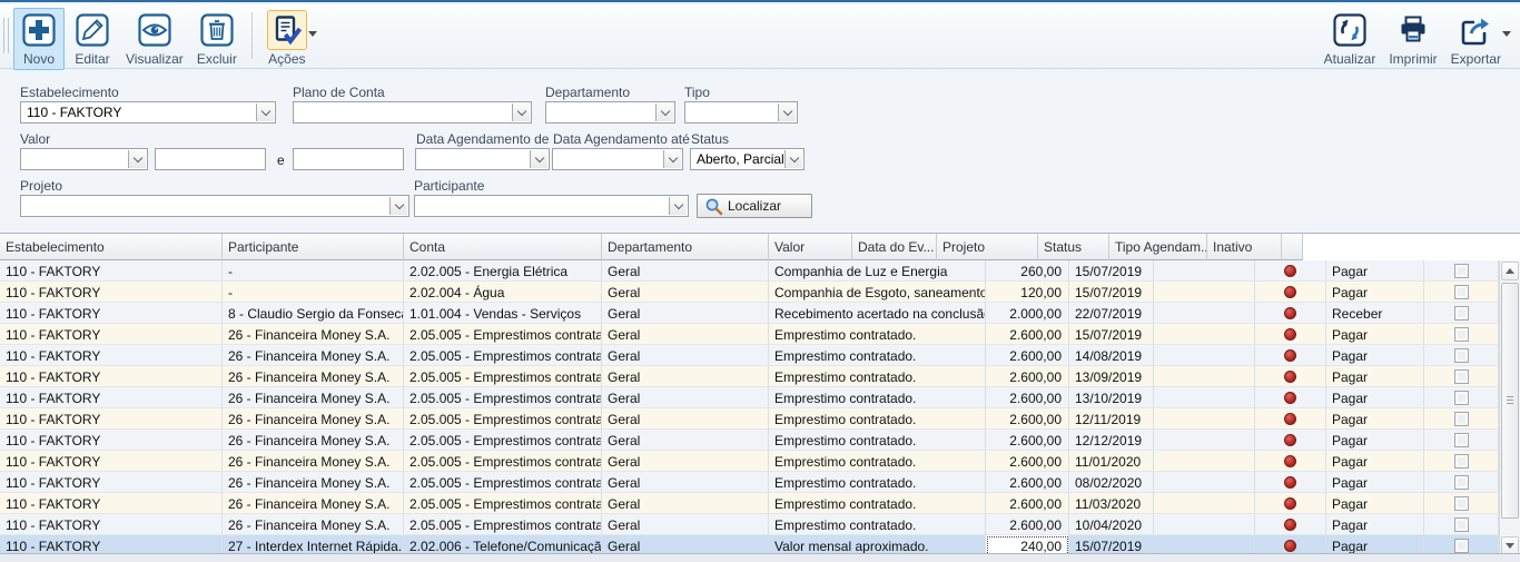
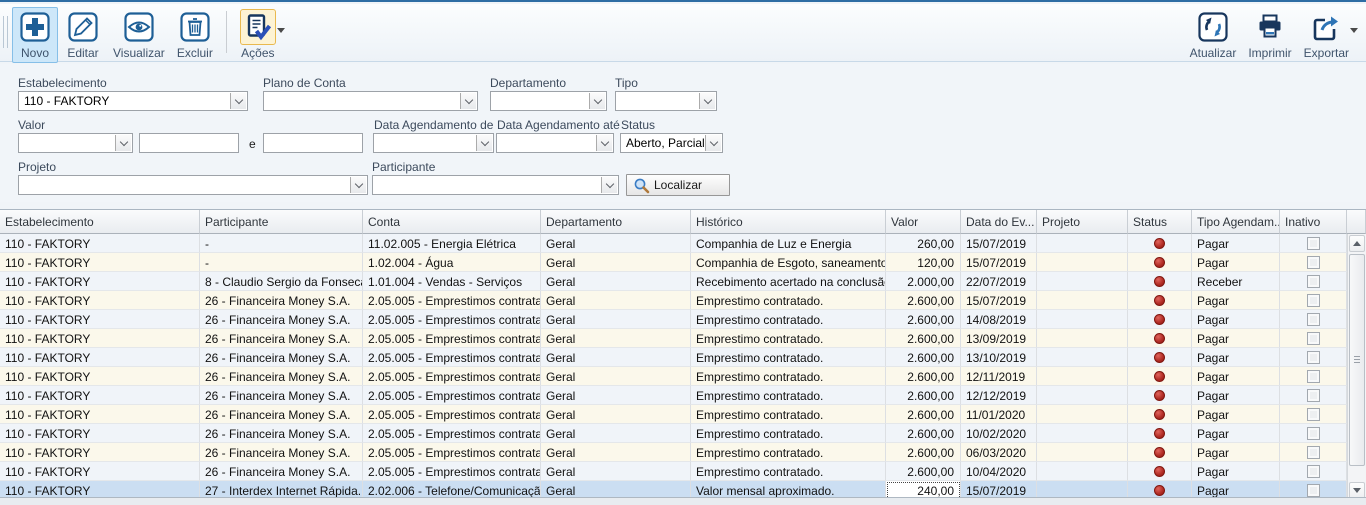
  Novo
  Editar
  Visualizar
  Excluir
  Ações
  Atualizar
  Imprimir
  Exportar
  Estabelecimento
  110 - FAKTORY
  Plano de Conta
  Departamento
  Tipo
  Valor
  e
  Data Agendamento de
  Data Agendamento até
  Status
  Aberto, Parcial
  Projeto
  Participante
  Localizar
  Estabelecimento
  Participante
  Conta
  Departamento
+ Histórico
  Valor
  Data do Ev...
  Projeto
  Status
  Tipo Agendam..
  Inativo
  110 - FAKTORY
  -
- 2.02.005 - Energia Elétrica
+ 11.02.005 - Energia Elétrica
  Geral
  Companhia de Luz e Energia
  260,00
  15/07/2019
  Pagar
  110 - FAKTORY
  -
- 2.02.004 - Água
+ 1.02.004 - Água
  Geral
  Companhia de Esgoto, saneamento
  120,00
  15/07/2019
  Pagar
  110 - FAKTORY
  8 - Claudio Sergio da Fonsec
  1.01.004 - Vendas - Serviços
  Geral
  Recebimento acertado na conclusã
  2.000,00
  22/07/2019
  Receber
  110 - FAKTORY
  26 - Financeira Money S.A.
  2.05.005 - Emprestimos contrata
  Geral
  Emprestimo contratado.
  2.600,00
  15/07/2019
  Pagar
  110 - FAKTORY
  26 - Financeira Money S.A.
  2.05.005 - Emprestimos contrata
  Geral
  Emprestimo contratado.
  2.600,00
  14/08/2019
  Pagar
  110 - FAKTORY
  26 - Financeira Money S.A.
  2.05.005 - Emprestimos contrata
  Geral
  Emprestimo contratado.
  2.600,00
  13/09/2019
  Pagar
  110 - FAKTORY
  26 - Financeira Money S.A.
  2.05.005 - Emprestimos contrata
  Geral
  Emprestimo contratado.
  2.600,00
  13/10/2019
  Pagar
  110 - FAKTORY
  26 - Financeira Money S.A.
  2.05.005 - Emprestimos contrata
  Geral
  Emprestimo contratado.
  2.600,00
  12/11/2019
  Pagar
  110 - FAKTORY
  26 - Financeira Money S.A.
  2.05.005 - Emprestimos contrata
  Geral
  Emprestimo contratado.
  2.600,00
  12/12/2019
  Pagar
  110 - FAKTORY
  26 - Financeira Money S.A.
  2.05.005 - Emprestimos contrata
  Geral
  Emprestimo contratado.
  2.600,00
  11/01/2020
  Pagar
  110 - FAKTORY
  26 - Financeira Money S.A.
  2.05.005 - Emprestimos contrata
  Geral
  Emprestimo contratado.
  2.600,00
- 08/02/2020
+ 10/02/2020
  Pagar
  110 - FAKTORY
  26 - Financeira Money S.A.
  2.05.005 - Emprestimos contrata
  Geral
  Emprestimo contratado.
  2.600,00
- 11/03/2020
+ 06/03/2020
  Pagar
  110 - FAKTORY
  26 - Financeira Money S.A.
  2.05.005 - Emprestimos contrata
  Geral
  Emprestimo contratado.
  2.600,00
  10/04/2020
  Pagar
  110 - FAKTORY
  27 - Interdex Internet Rápida..
  2.02.006 - Telefone/Comunicaçã
  Geral
  Valor mensal aproximado.
  240,00
  15/07/2019
  Pagar
